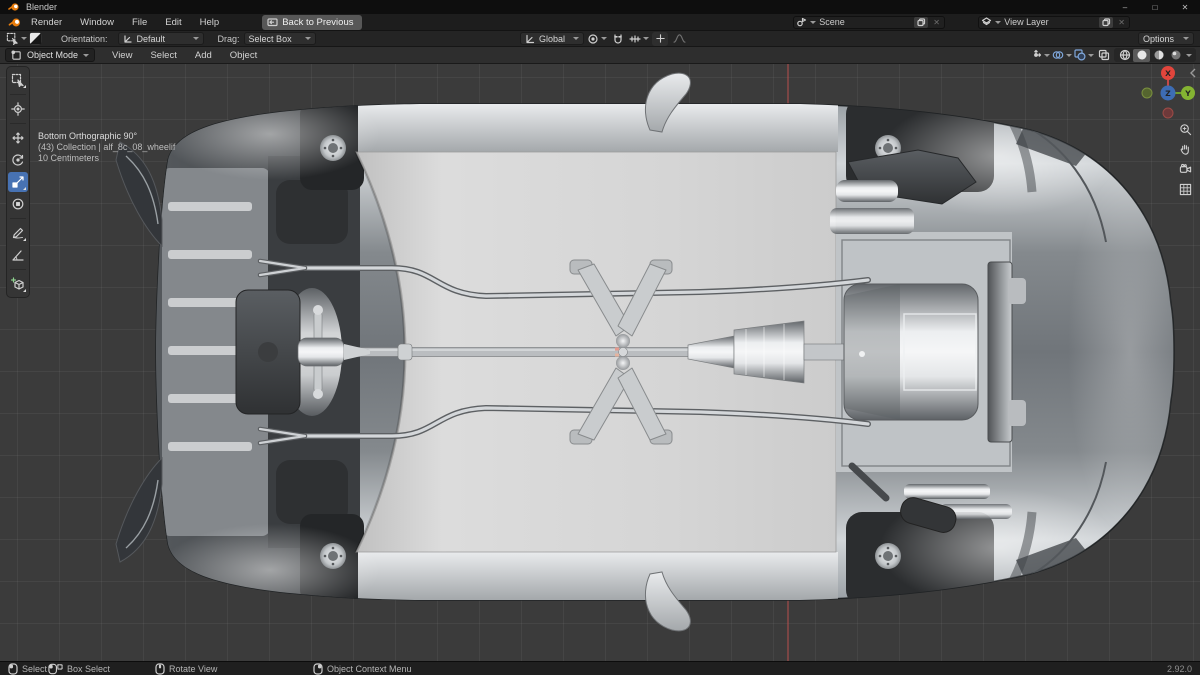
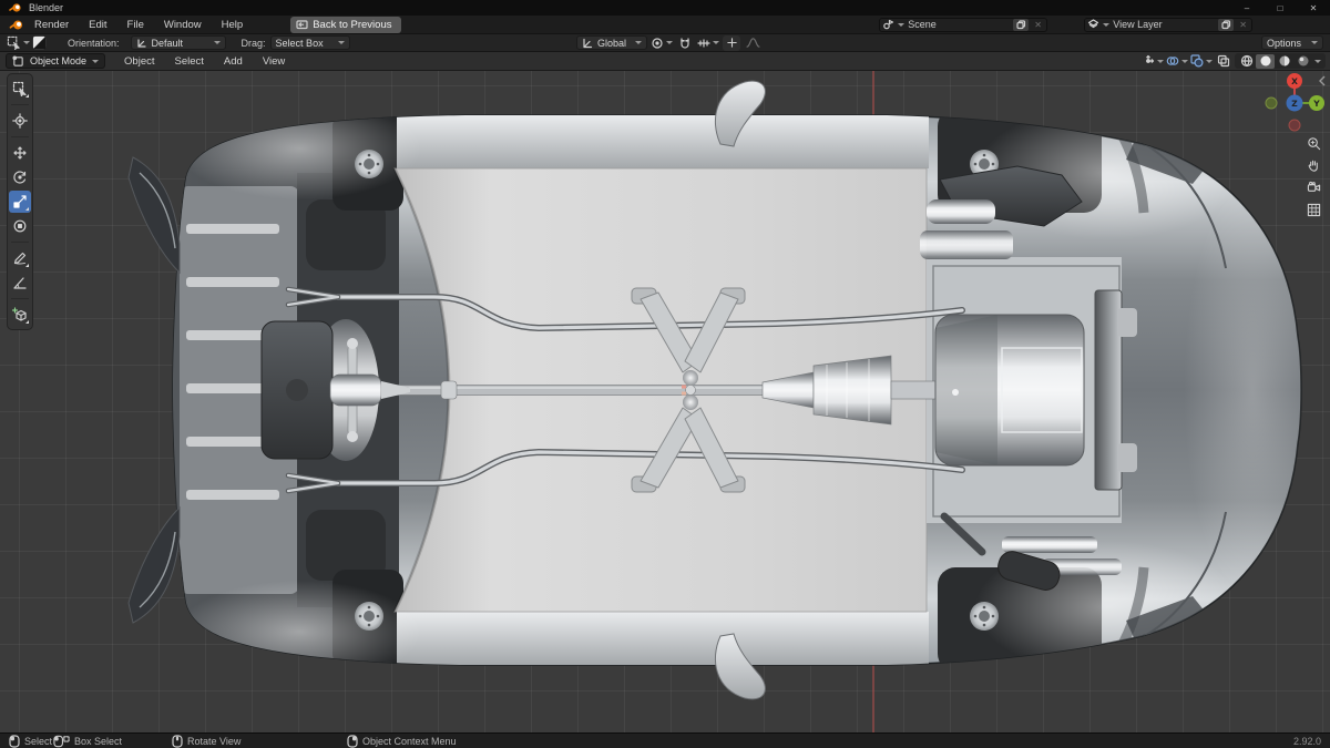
  Blender
  –
  □
  ✕
  Render
- Window
+ Edit
  File
- Edit
+ Window
  Help
  Back to Previous
  Scene
  ✕
  View Layer
  ✕
  Orientation:
  Default
  Drag:
  Select Box
  Global
  Options
  Object Mode
- View
+ Object
  Select
  Add
- Object
+ View
- Bottom Orthographic 90°
- (43) Collection | alf_8c_08_wheelif
- 10 Centimeters
  X
  Y
  Z
  Select
  Box Select
  Rotate View
  Object Context Menu
  2.92.0
